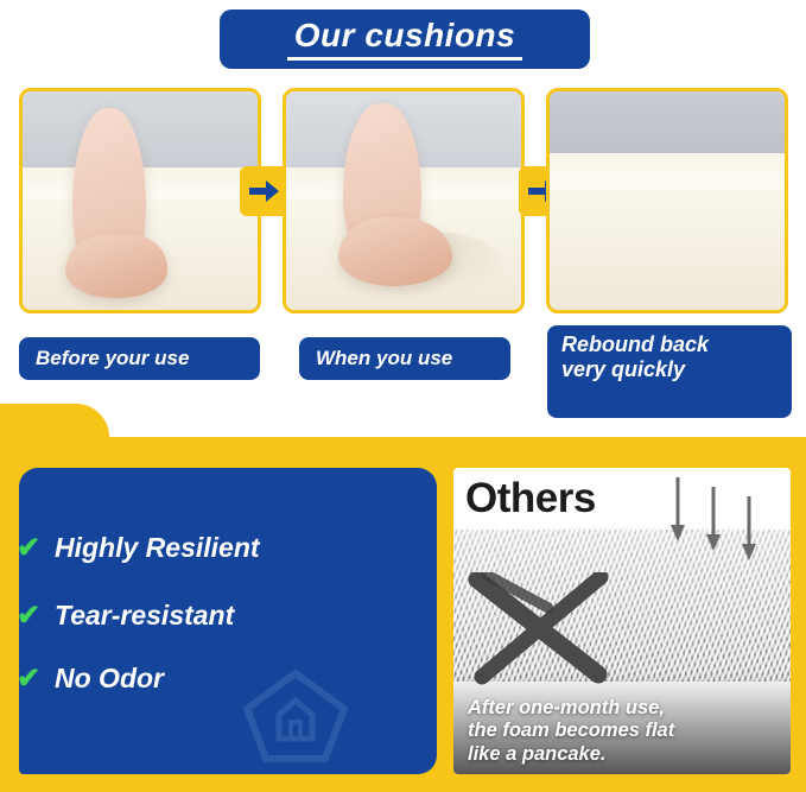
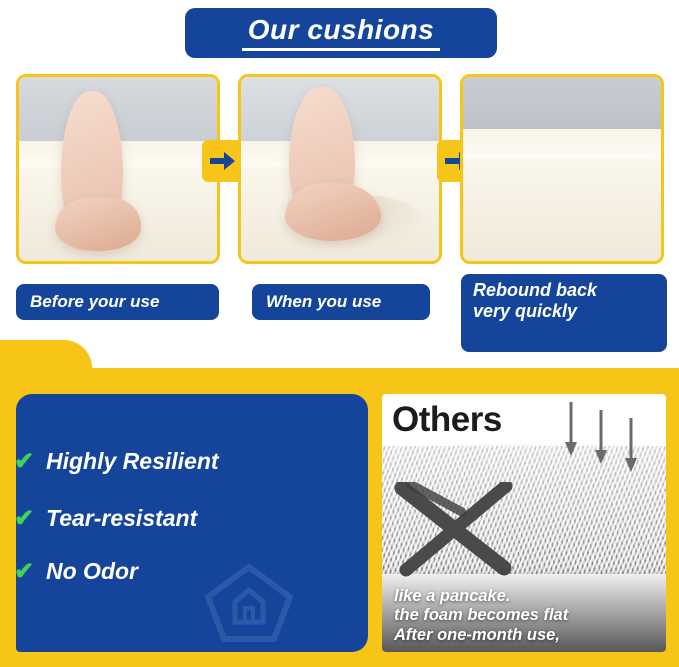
  Our cushions
  Before your use
  When you use
  Rebound back
  very quickly
  ✔
  Highly Resilient
  ✔
  Tear-resistant
  ✔
  No Odor
  Others
- After one-month use,
+ like a pancake.
  the foam becomes flat
- like a pancake.
+ After one-month use,
